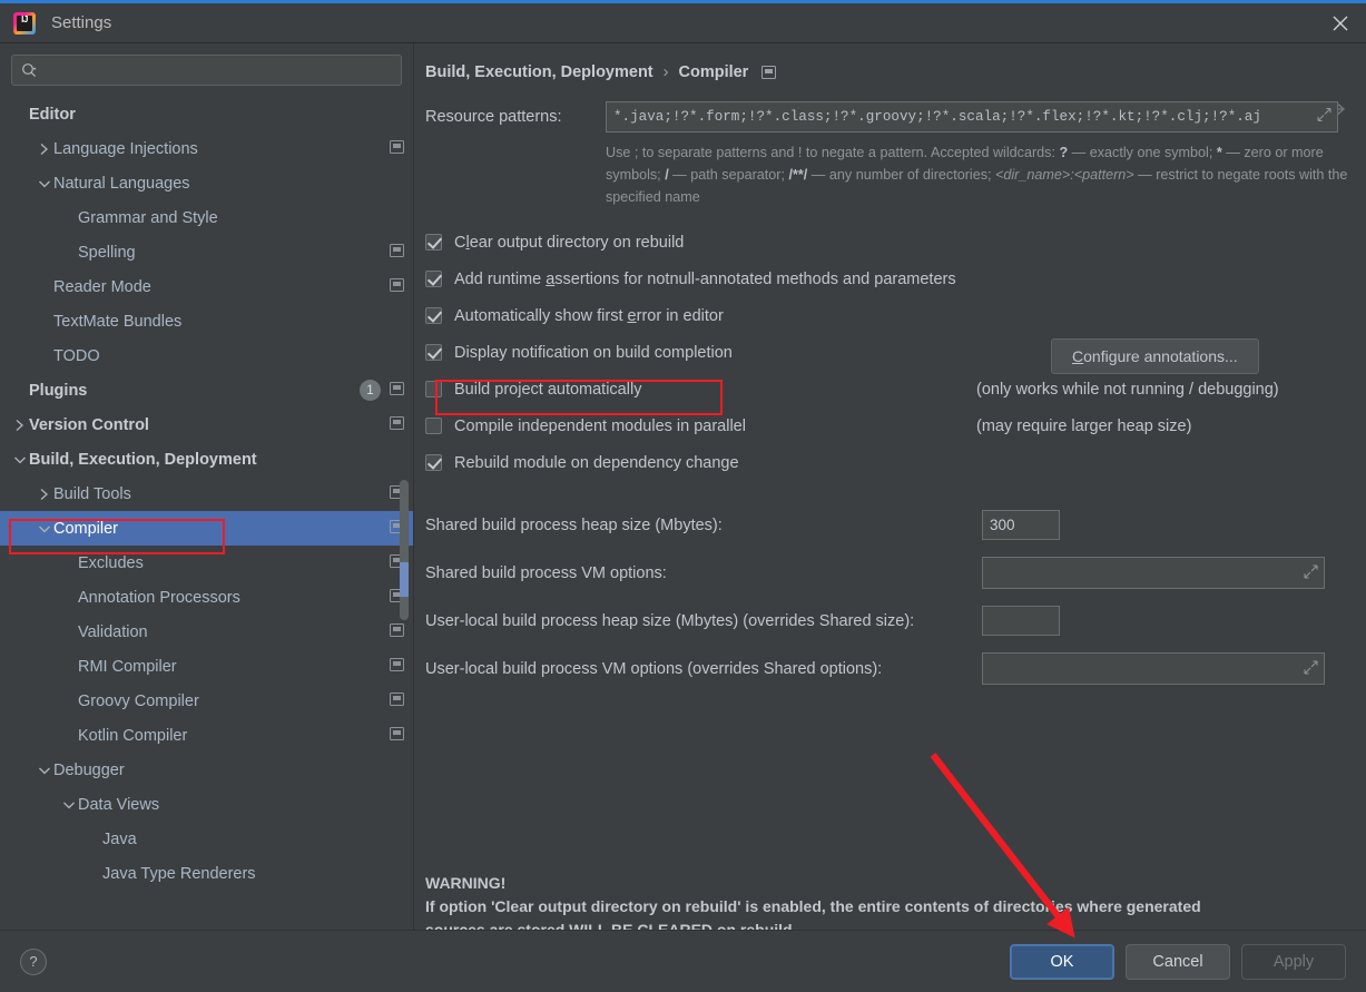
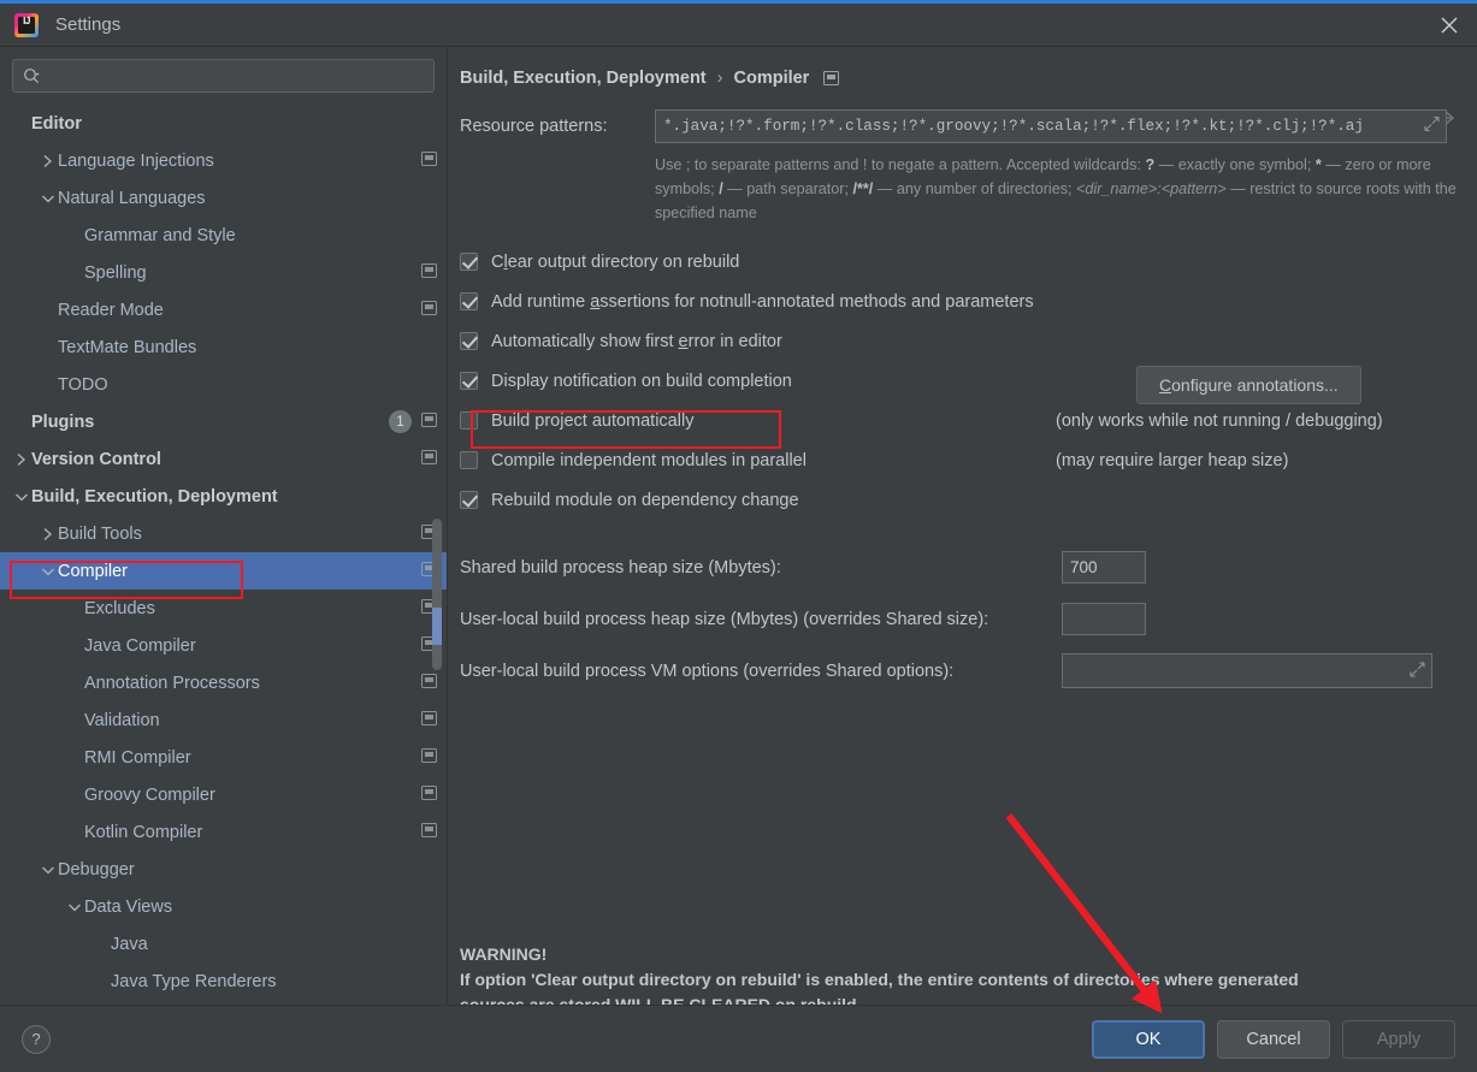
  IJ
  Settings
  Editor
  Language Injections
  Natural Languages
  Grammar and Style
  Spelling
  Reader Mode
  TextMate Bundles
  TODO
  Plugins
  1
  Version Control
  Build, Execution, Deployment
  Build Tools
  Compiler
  Excludes
+ Java Compiler
  Annotation Processors
  Validation
  RMI Compiler
  Groovy Compiler
  Kotlin Compiler
  Debugger
  Data Views
  Java
  Java Type Renderers
  Build, Execution, Deployment
  ›
  Compiler
  Resource patterns:
  *.java;!?*.form;!?*.class;!?*.groovy;!?*.scala;!?*.flex;!?*.kt;!?*.clj;!?*.aj
- Use ; to separate patterns and ! to negate a pattern. Accepted wildcards: ? — exactly one symbol; * — zero or more symbols; / — path separator; /**/ — any number of directories; <dir_name>:<pattern> — restrict to negate roots with the specified name
+ Use ; to separate patterns and ! to negate a pattern. Accepted wildcards: ? — exactly one symbol; * — zero or more symbols; / — path separator; /**/ — any number of directories; <dir_name>:<pattern> — restrict to source roots with the specified name
  Clear output directory on rebuild
  Add runtime assertions for notnull-annotated methods and parameters
  Automatically show first error in editor
  Display notification on build completion
  Build project automatically
  (only works while not running / debugging)
  Compile independent modules in parallel
  (may require larger heap size)
  Rebuild module on dependency change
  Configure annotations...
  Shared build process heap size (Mbytes):
- 300
+ 700
- Shared build process VM options:
  User-local build process heap size (Mbytes) (overrides Shared size):
  User-local build process VM options (overrides Shared options):
  WARNING!
  If option 'Clear output directory on rebuild' is enabled, the entire contents of directoes where generated
  ?
  OK
  Cancel
  Apply
